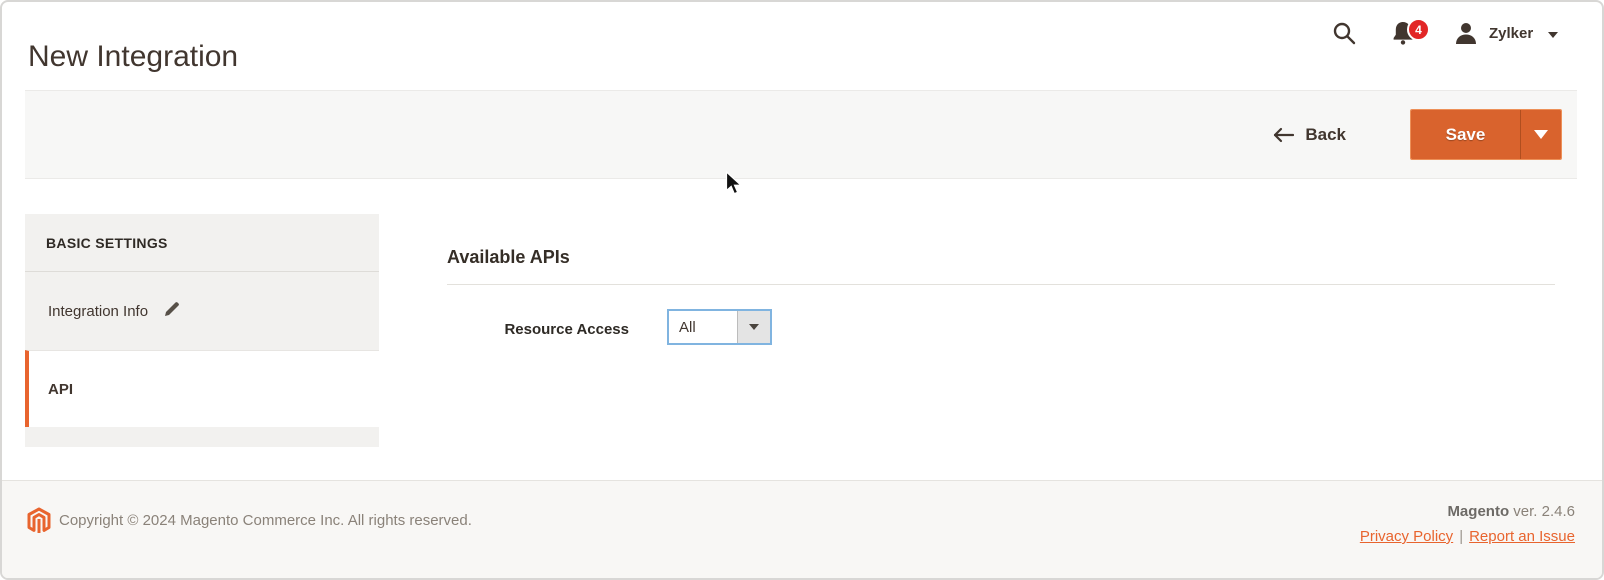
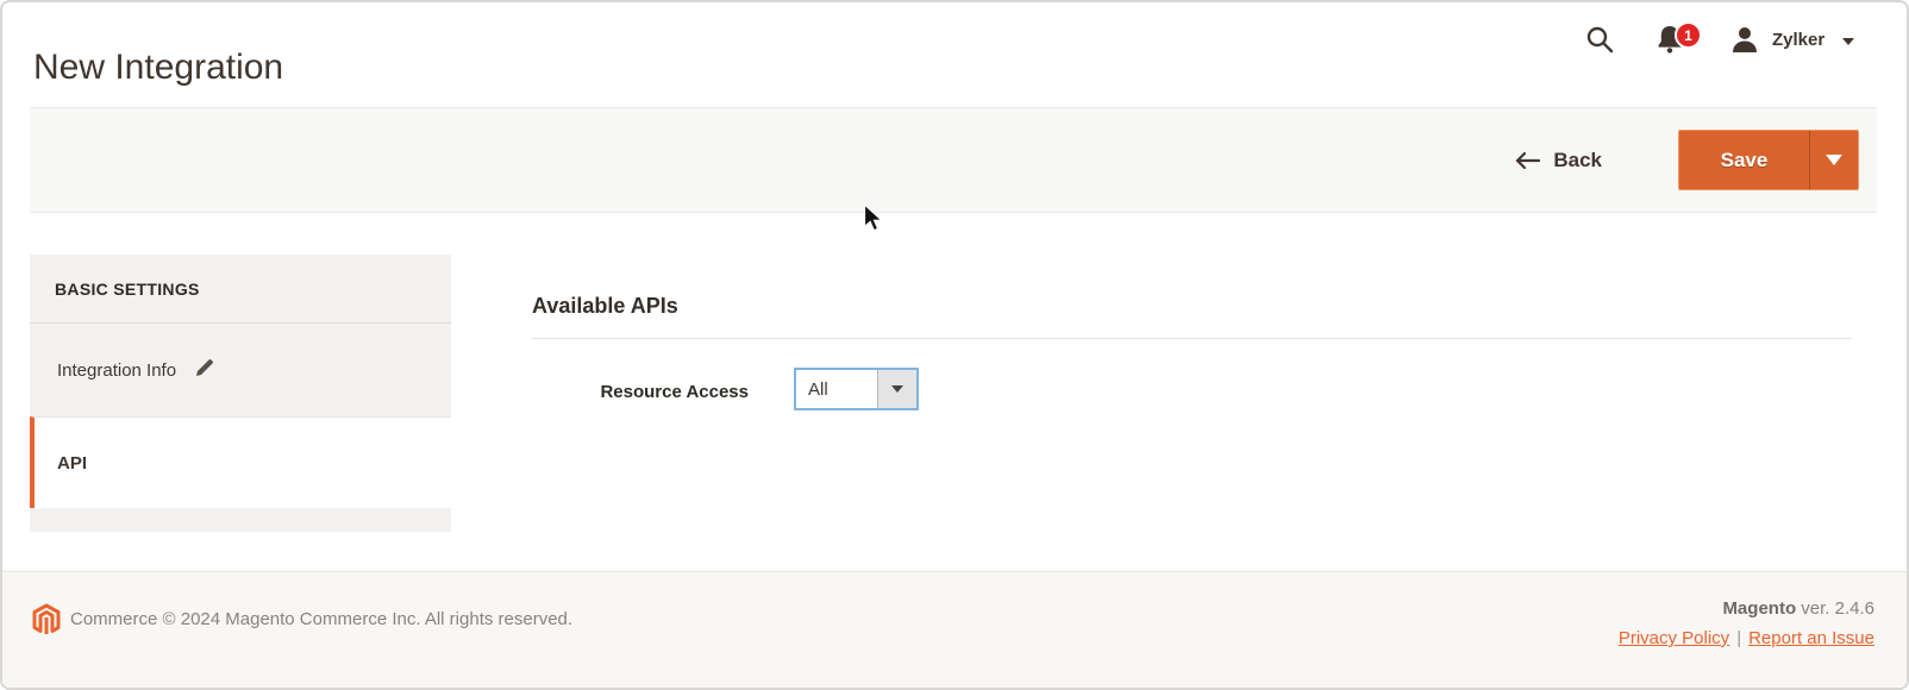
  New Integration
- 4
+ 1
  Zylker
  Back
  Save
  BASIC SETTINGS
  Integration Info
  API
  Available APIs
  Resource Access
  All
- Copyright © 2024 Magento Commerce Inc. All rights reserved.
+ Commerce © 2024 Magento Commerce Inc. All rights reserved.
  Magento ver. 2.4.6
  Privacy Policy | Report an Issue
